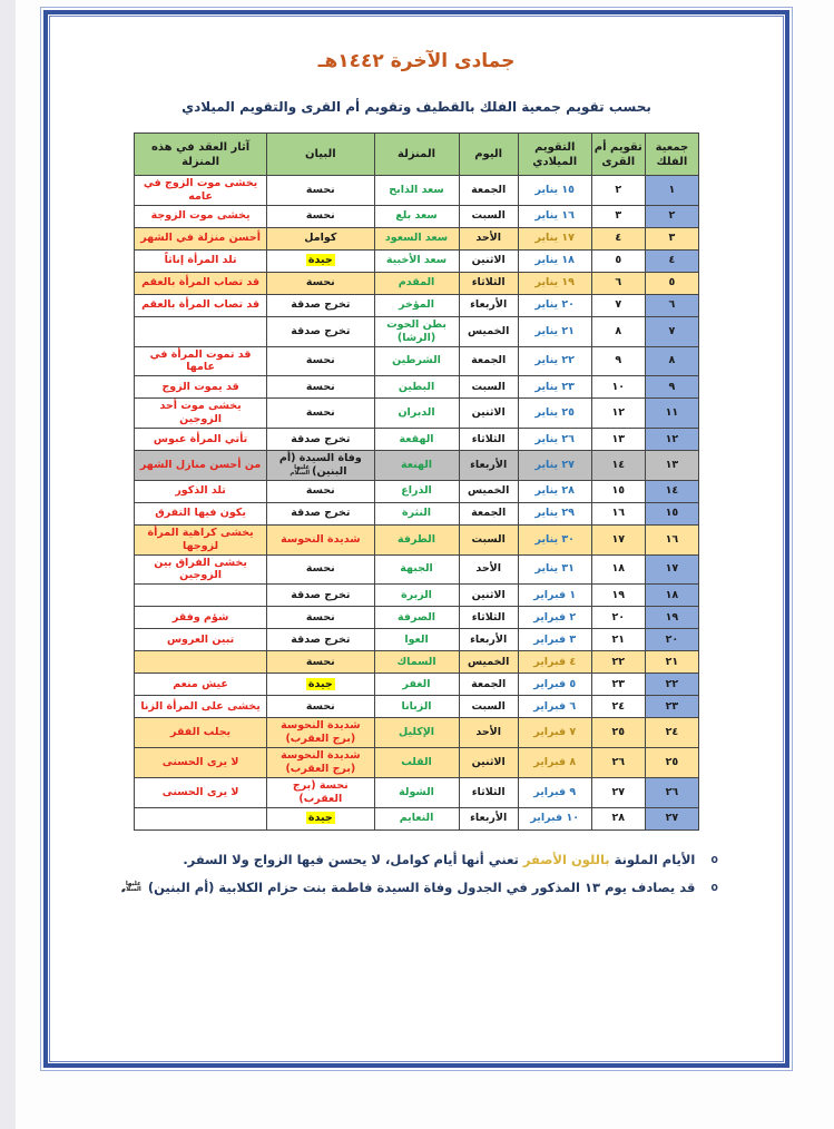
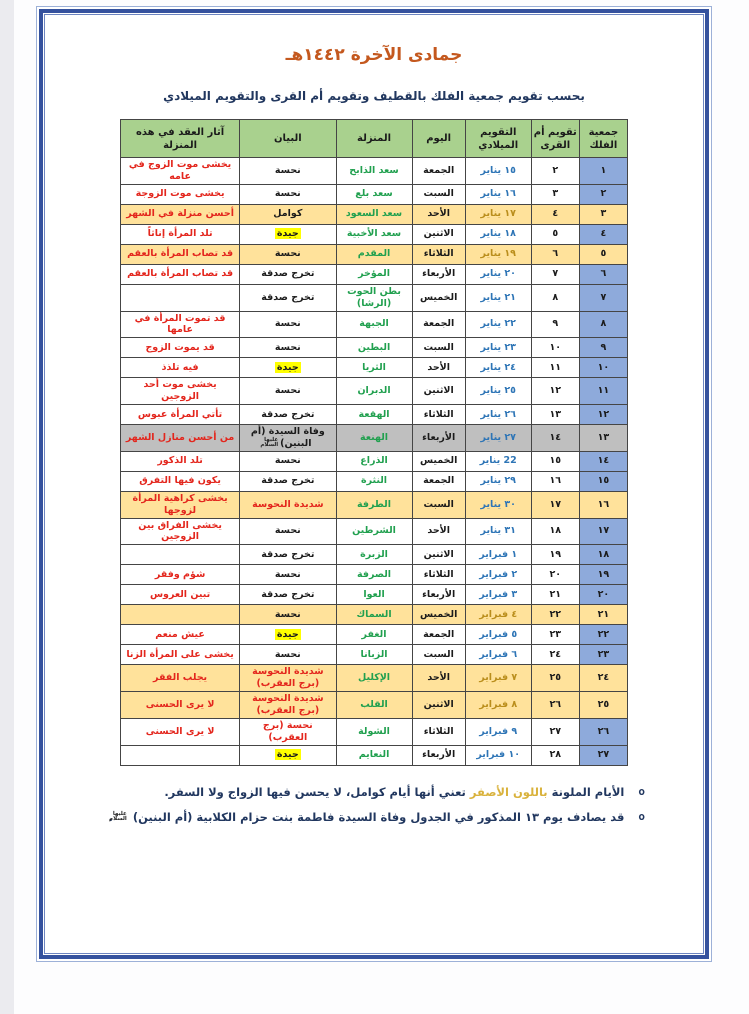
  جمادى الآخرة ١٤٤٢هـ
  بحسب تقويم جمعية الفلك بالقطيف وتقويم أم القرى والتقويم الميلادي
  جمعية الفلك	تقويم أم القرى	التقويم الميلادي	اليوم	المنزلة	البيان	آثار العقد في هذه المنزلة
  ١	٢	١٥ يناير	الجمعة	سعد الذابح	نحسة	يخشى موت الزوج في عامه
  ٢	٣	١٦ يناير	السبت	سعد بلع	نحسة	يخشى موت الزوجة
  ٣	٤	١٧ يناير	الأحد	سعد السعود	كوامل	أحسن منزلة في الشهر
  ٤	٥	١٨ يناير	الاثنين	سعد الأخبية	جيدة	تلد المرأة إناثاً
  ٥	٦	١٩ يناير	الثلاثاء	المقدم	نحسة	قد تصاب المرأة بالعقم
  ٦	٧	٢٠ يناير	الأربعاء	المؤخر	تخرج صدقة	قد تصاب المرأة بالعقم
  ٧	٨	٢١ يناير	الخميس	بطن الحوت (الرشا)	تخرج صدقة
- ٨	٩	٢٢ يناير	الجمعة	الشرطين	نحسة	قد تموت المرأة في عامها
+ ٨	٩	٢٢ يناير	الجمعة	الجبهة	نحسة	قد تموت المرأة في عامها
  ٩	١٠	٢٣ يناير	السبت	البطين	نحسة	قد يموت الزوج
+ ١٠	١١	٢٤ يناير	الأحد	الثريا	جيدة	فيه تلذذ
  ١١	١٢	٢٥ يناير	الاثنين	الدبران	نحسة	يخشى موت أحد الزوجين
  ١٢	١٣	٢٦ يناير	الثلاثاء	الهقعة	تخرج صدقة	تأتي المرأة عبوس
  ١٣	١٤	٢٧ يناير	الأربعاء	الهنعة	وفاة السيدة (أم البنين)	من أحسن منازل الشهر
- ١٤	١٥	٢٨ يناير	الخميس	الذراع	نحسة	تلد الذكور
+ ١٤	١٥	22 يناير	الخميس	الذراع	نحسة	تلد الذكور
  ١٥	١٦	٢٩ يناير	الجمعة	النثرة	تخرج صدقة	يكون فيها التفرق
  ١٦	١٧	٣٠ يناير	السبت	الطرفة	شديدة النحوسة	يخشى كراهية المرأة لزوجها
- ١٧	١٨	٣١ يناير	الأحد	الجبهة	نحسة	يخشى الفراق بين الزوجين
+ ١٧	١٨	٣١ يناير	الأحد	الشرطين	نحسة	يخشى الفراق بين الزوجين
  ١٨	١٩	١ فبراير	الاثنين	الزبرة	تخرج صدقة
  ١٩	٢٠	٢ فبراير	الثلاثاء	الصرفة	نحسة	شؤم وفقر
  ٢٠	٢١	٣ فبراير	الأربعاء	العوا	تخرج صدقة	تبين العروس
  ٢١	٢٢	٤ فبراير	الخميس	السماك	نحسة
  ٢٢	٢٣	٥ فبراير	الجمعة	الغفر	جيدة	عيش منعم
  ٢٣	٢٤	٦ فبراير	السبت	الزبانا	نحسة	يخشى على المرأة الزنا
  ٢٤	٢٥	٧ فبراير	الأحد	الإكليل	شديدة النحوسة (برج العقرب)	يجلب الفقر
  ٢٥	٢٦	٨ فبراير	الاثنين	القلب	شديدة النحوسة (برج العقرب)	لا يرى الحسنى
  ٢٦	٢٧	٩ فبراير	الثلاثاء	الشولة	نحسة (برج العقرب)	لا يرى الحسنى
  ٢٧	٢٨	١٠ فبراير	الأربعاء	النعايم	جيدة
  o
  الأيام الملونة باللون الأصفر تعني أنها أيام كوامل، لا يحسن فيها الزواج ولا السفر.
  o
  قد يصادف يوم ١٣ المذكور في الجدول وفاة السيدة فاطمة بنت حزام الكلابية (أم البنين).
